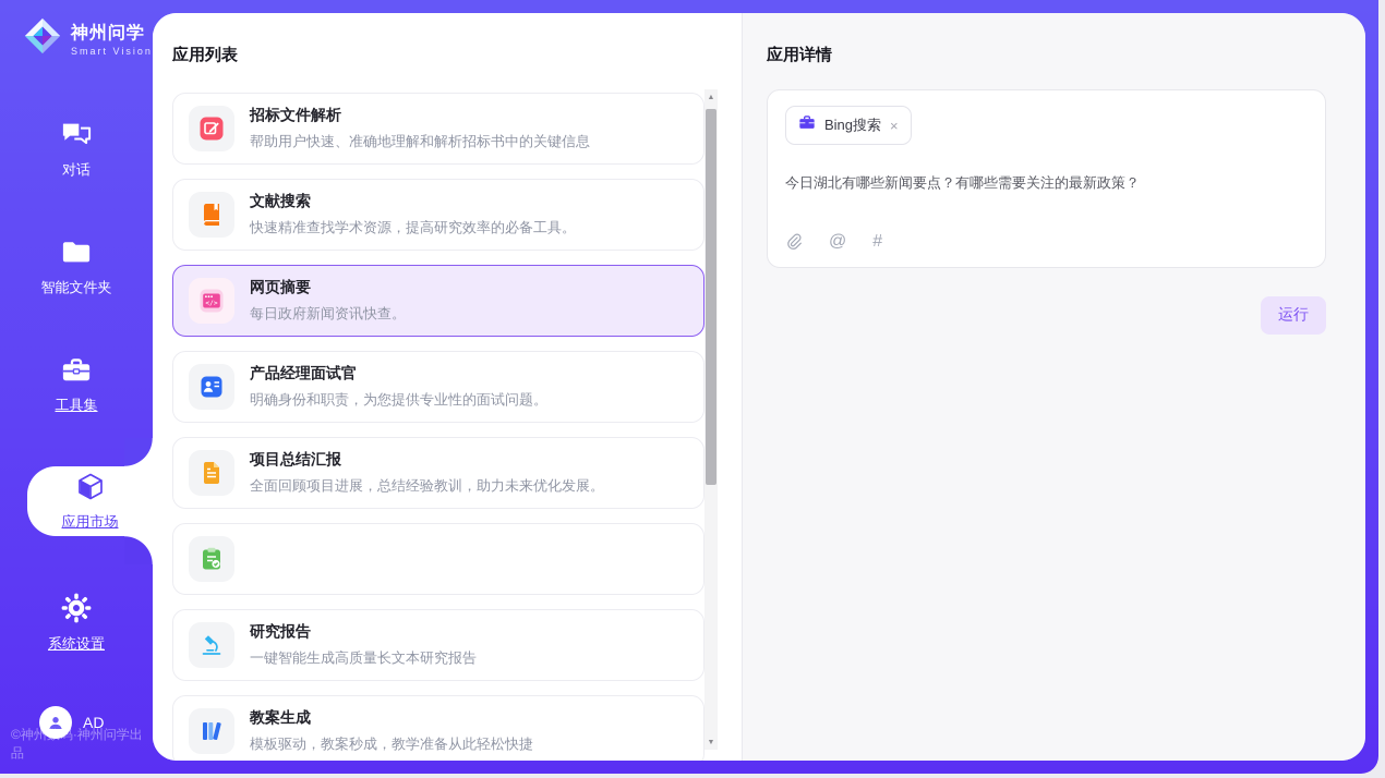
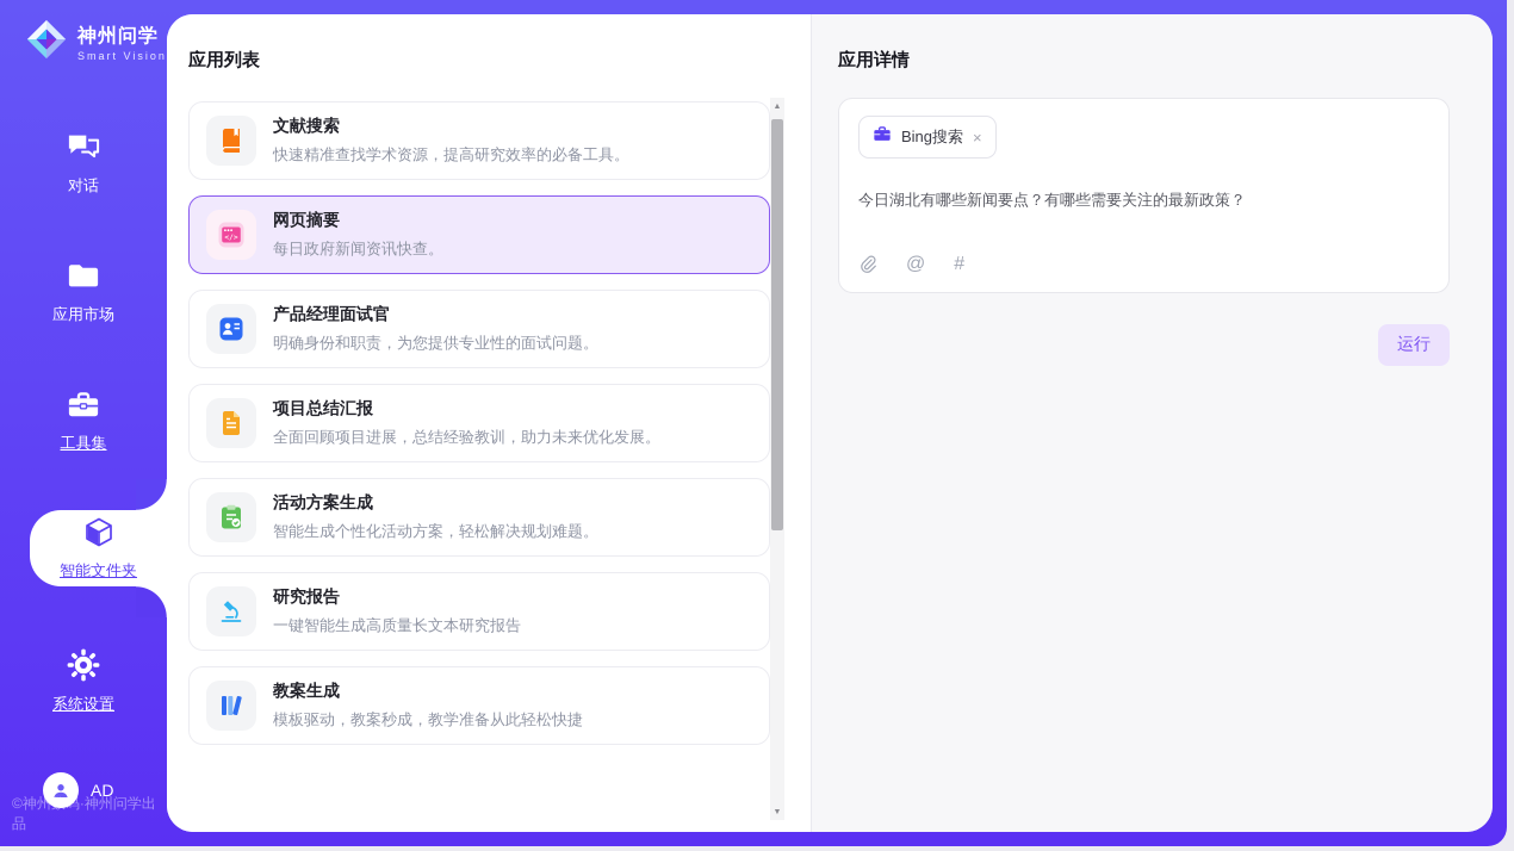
  神州问学
  Smart Vision
  对话
- 智能文件夹
+ 应用市场
  工具集
- 应用市场
+ 智能文件夹
  系统设置
  AD
  ©神州数码·神州问学出品
  应用列表
- 招标文件解析
- 帮助用户快速、准确地理解和解析招标书中的关键信息
  文献搜索
  快速精准查找学术资源，提高研究效率的必备工具。
  网页摘要
  每日政府新闻资讯快查。
  产品经理面试官
  明确身份和职责，为您提供专业性的面试问题。
  项目总结汇报
  全面回顾项目进展，总结经验教训，助力未来优化发展。
+ 活动方案生成
+ 智能生成个性化活动方案，轻松解决规划难题。
  研究报告
  一键智能生成高质量长文本研究报告
  教案生成
  模板驱动，教案秒成，教学准备从此轻松快捷
  应用详情
  Bing搜索
  ×
  今日湖北有哪些新闻要点？有哪些需要关注的最新政策？
  @
  #
  运行
